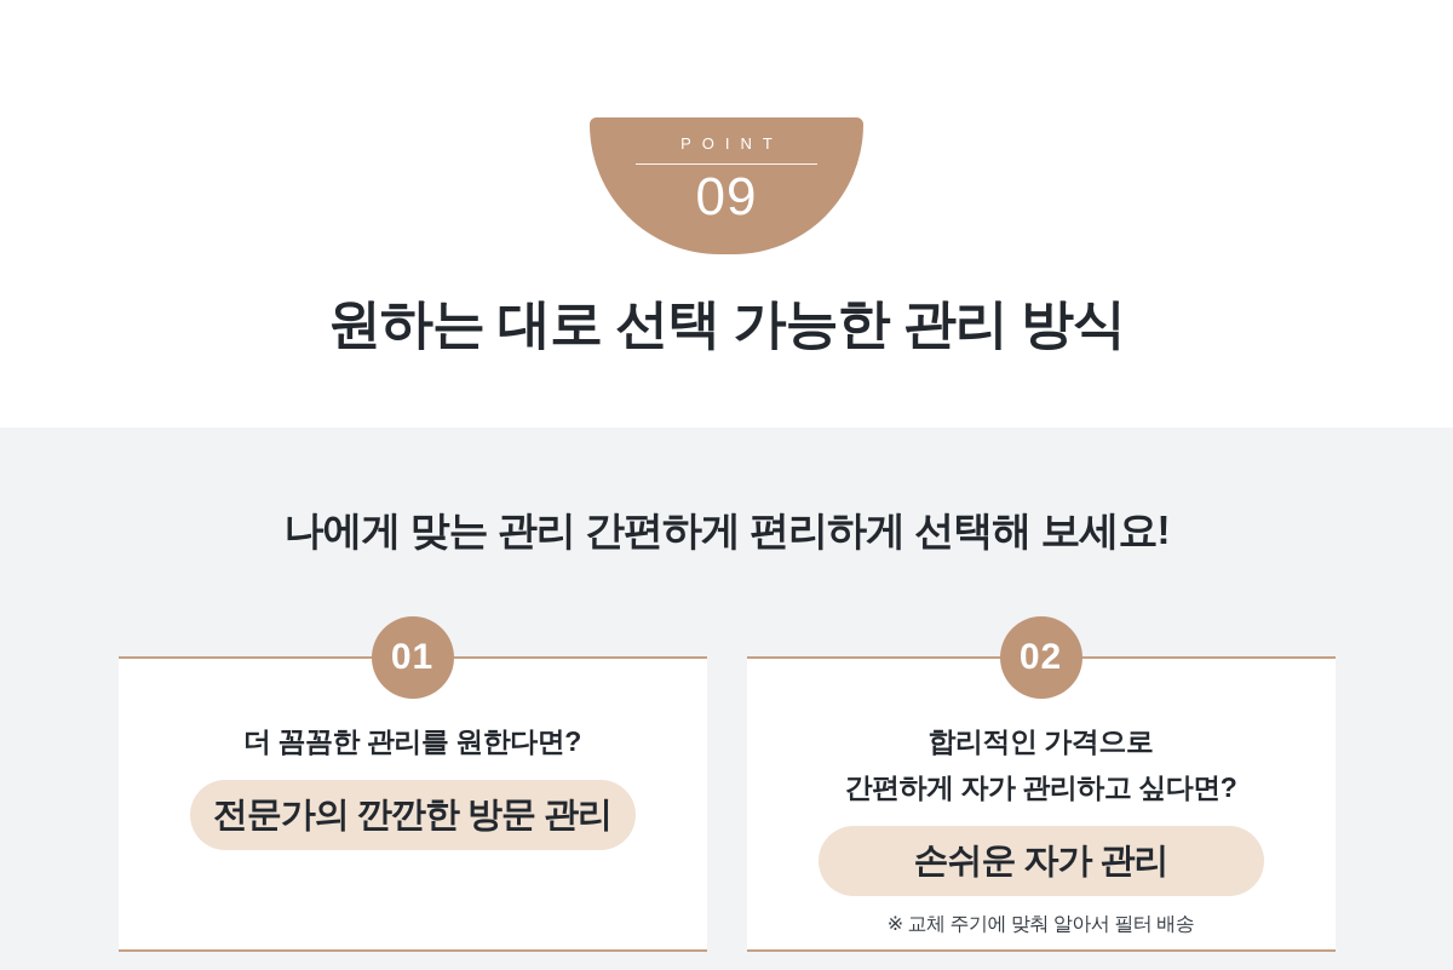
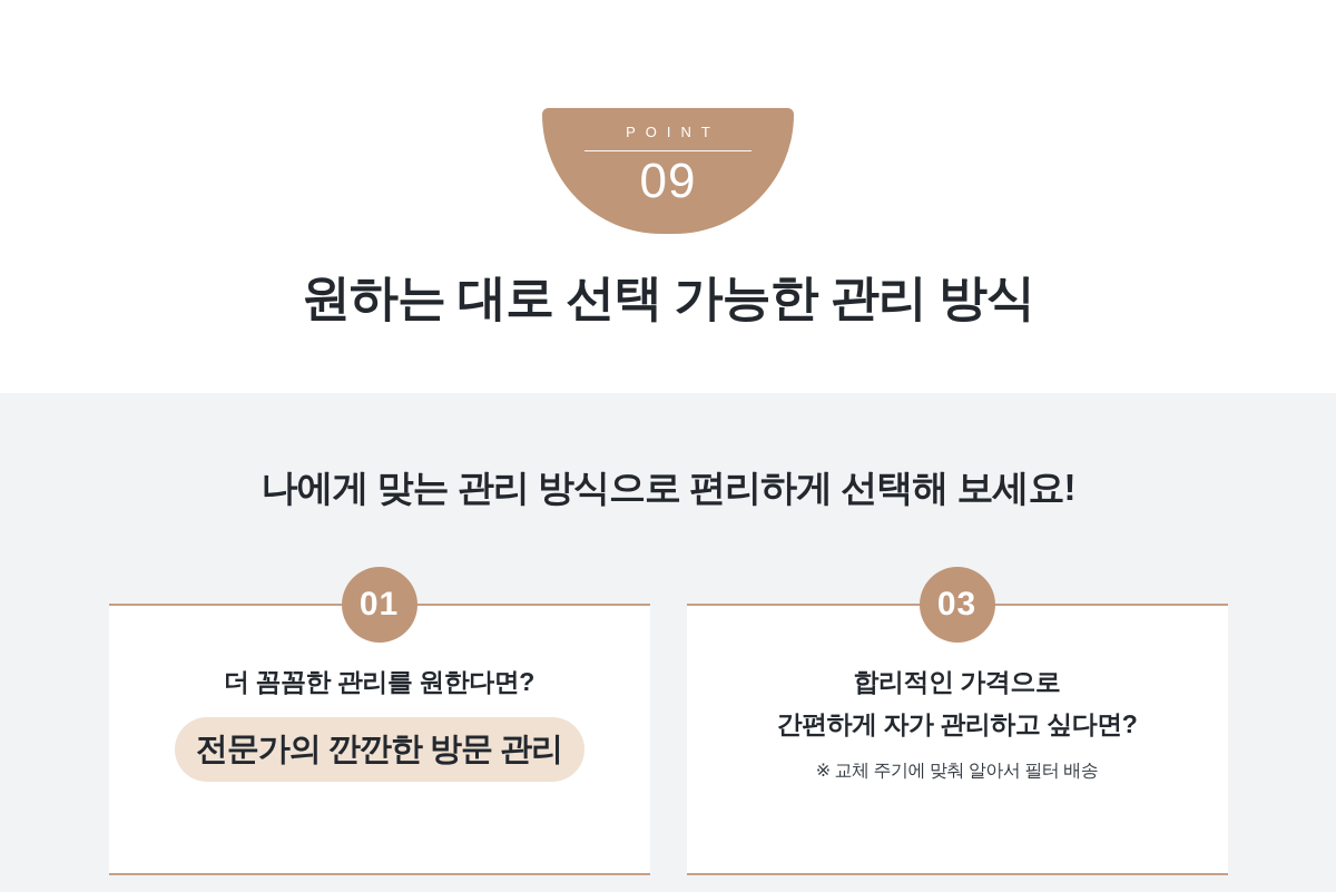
  POINT
  09
  원하는 대로 선택 가능한 관리 방식
- 나에게 맞는 관리 간편하게 편리하게 선택해 보세요!
+ 나에게 맞는 관리 방식으로 편리하게 선택해 보세요!
  01
  더 꼼꼼한 관리를 원한다면?
  전문가의 깐깐한 방문 관리
- 02
+ 03
  합리적인 가격으로
  간편하게 자가 관리하고 싶다면?
- 손쉬운 자가 관리
  ※ 교체 주기에 맞춰 알아서 필터 배송
